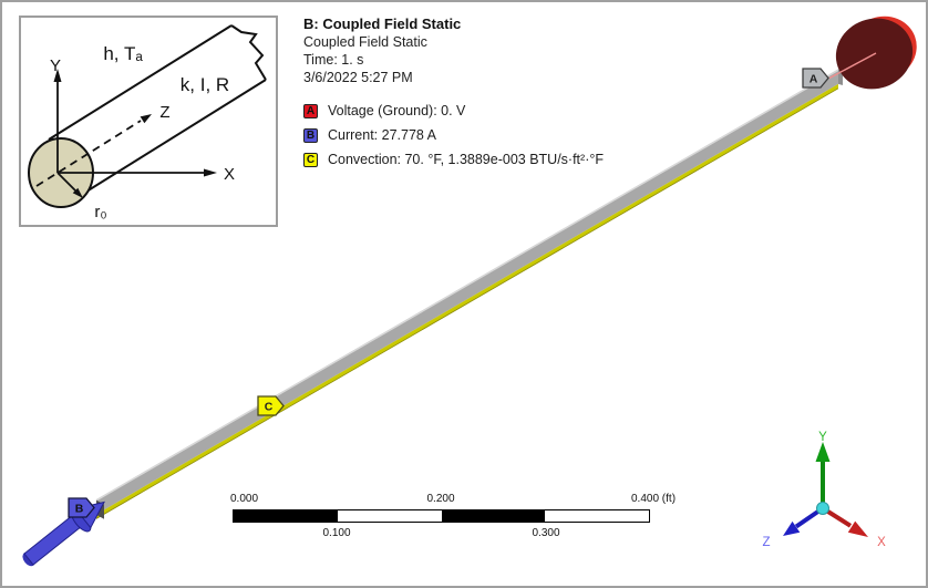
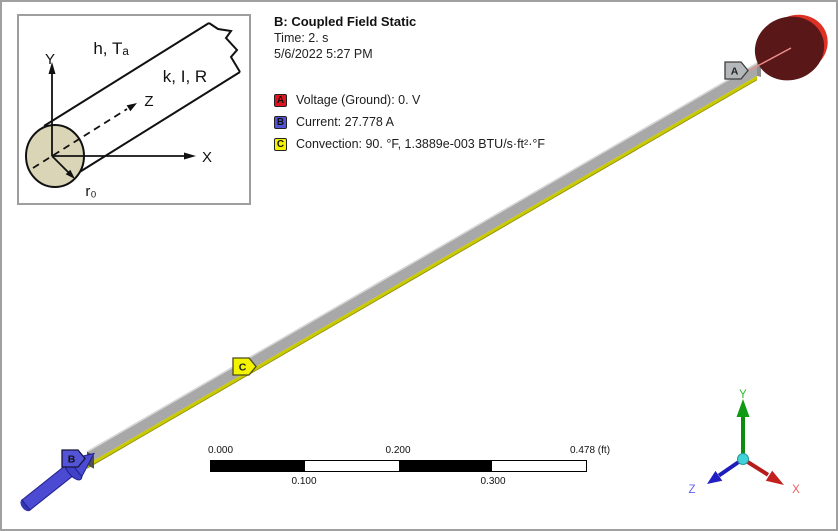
  B
  C
  A
  Y
  X
  Z
  h, Tₐ
  k, I, R
  Y
  Z
  X
  r₀
  B: Coupled Field Static
- Coupled Field Static
- Time: 1. s
+ Time: 2. s
- 3/6/2022 5:27 PM
+ 5/6/2022 5:27 PM
  A
  Voltage (Ground): 0. V
  B
  Current: 27.778 A
  C
- Convection: 70. °F, 1.3889e-003 BTU/s·ft²·°F
+ Convection: 90. °F, 1.3889e-003 BTU/s·ft²·°F
  0.000
  0.200
- 0.400 (ft)
+ 0.478 (ft)
  0.100
  0.300
